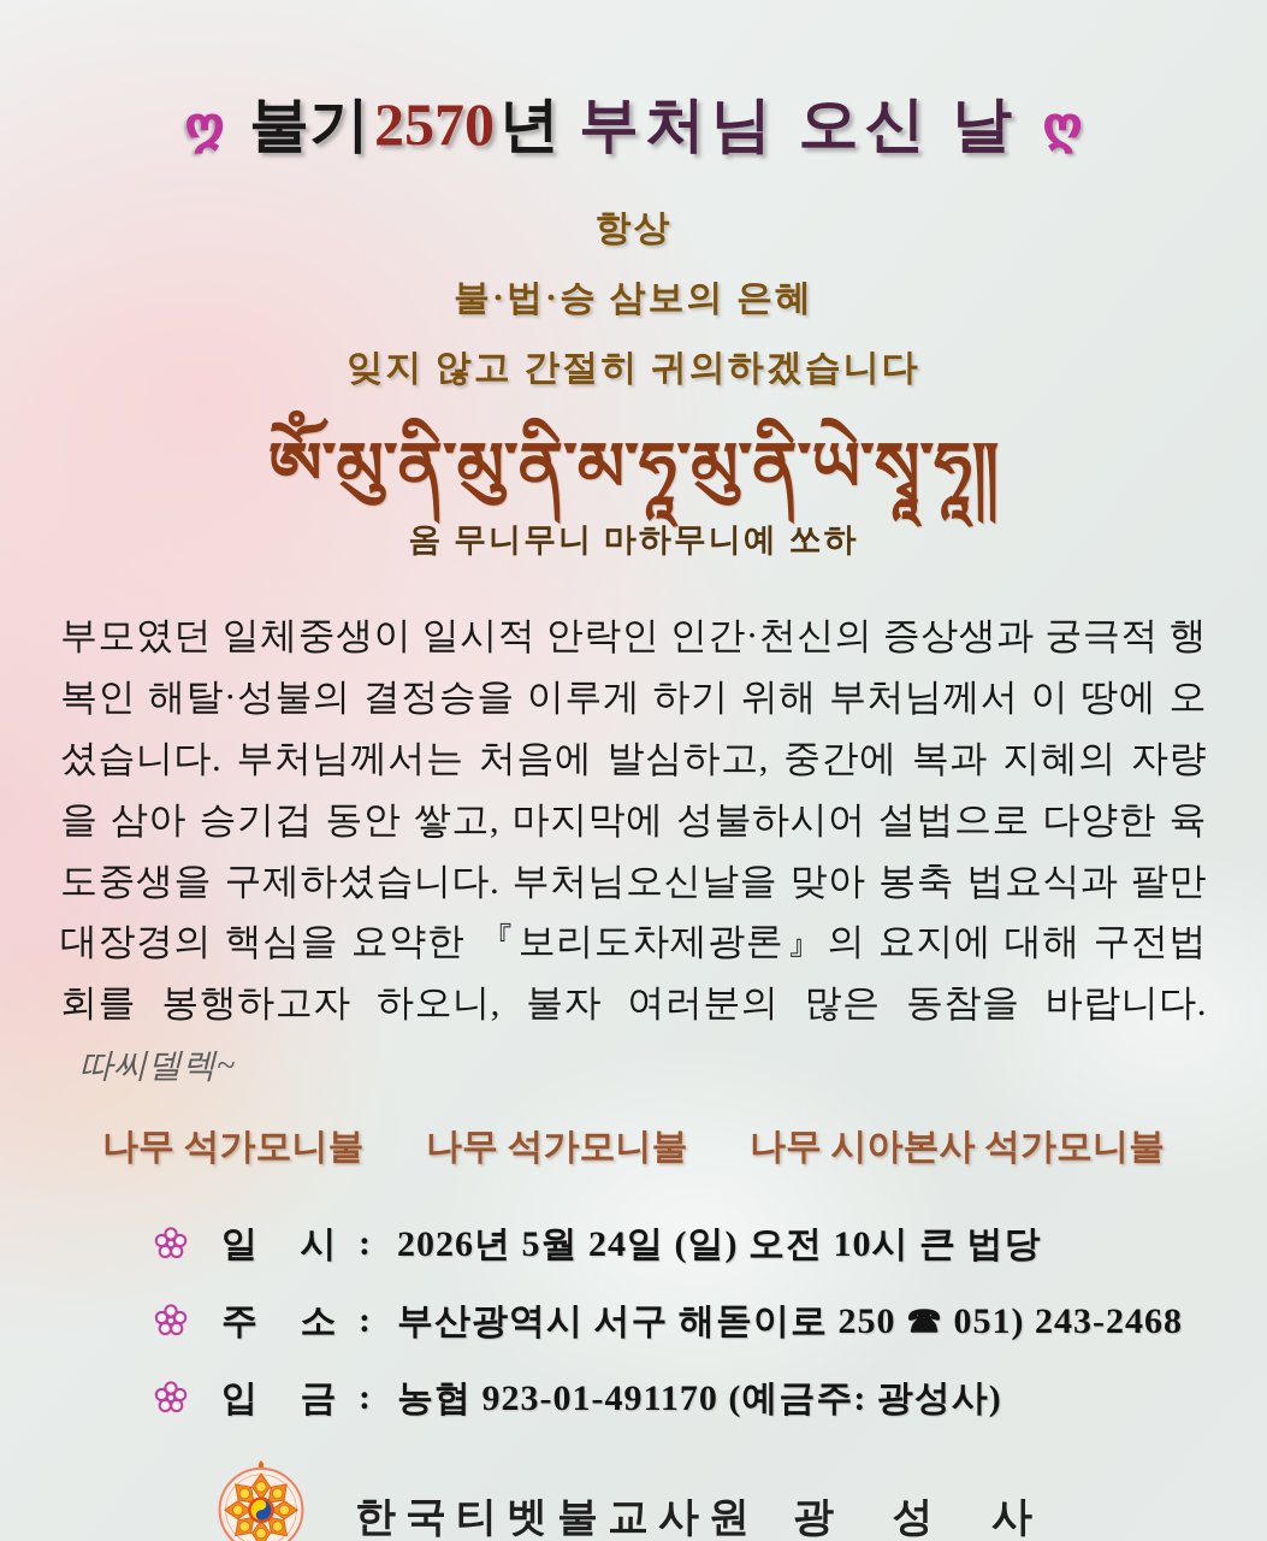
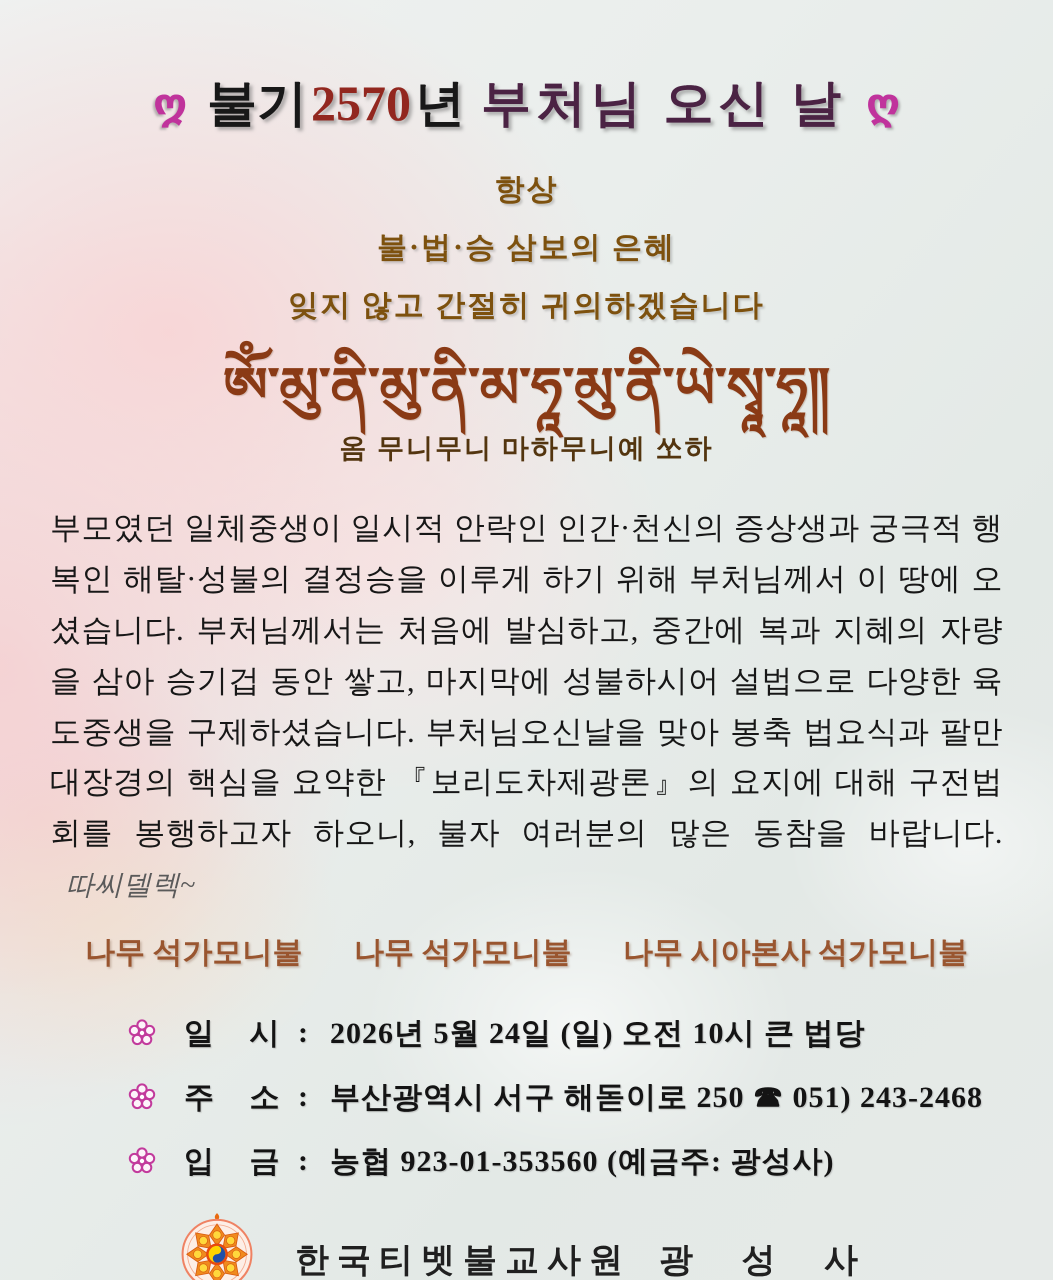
  불기2570년 부처님 오신 날
  ღ
  항상
  불·법·승 삼보의 은혜
  잊지 않고 간절히 귀의하겠습니다
  ཨོཾ་མུ་ནི་མུ་ནི་མ་ཧཱ་མུ་ནི་ཡེ་སྭཱ་ཧཱ༎
  옴 무니무니 마하무니예 쏘하
  부모였던 일체중생이 일시적 안락인 인간·천신의 증상생과 궁극적 행복인 해탈·성불의 결정승을 이루게 하기 위해 부처님께서 이 땅에 오셨습니다. 부처님께서는 처음에 발심하고, 중간에 복과 지혜의 자량을 삼아 승기겁 동안 쌓고, 마지막에 성불하시어 설법으로 다양한 육도중생을 구제하셨습니다. 부처님오신날을 맞아 봉축 법요식과 팔만대장경의 핵심을 요약한 『보리도차제광론』의 요지에 대해 구전법회를 봉행하고자 하오니, 불자 여러분의 많은 동참을 바랍니다.따씨델렉~
  나무 석가모니불 나무 석가모니불 나무 시아본사 석가모니불
  일 시
  :
  2026년 5월 24일 (일) 오전 10시 큰 법당
  주 소
  :
  부산광역시 서구 해돋이로 250 ☎ 051) 243-2468
  입 금
  :
- 농협 923-01-491170 (예금주: 광성사)
+ 농협 923-01-353560 (예금주: 광성사)
  한국티벳불교사원 광 성 사
